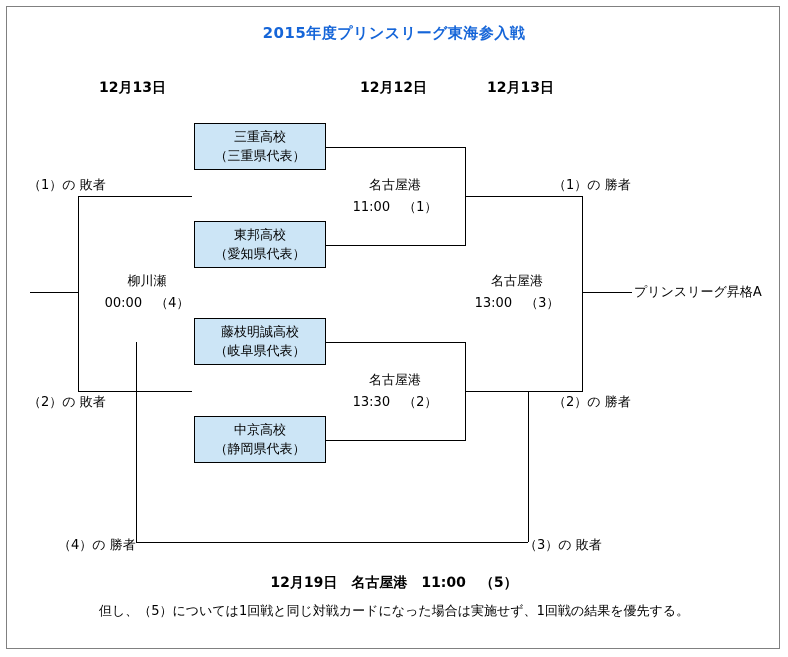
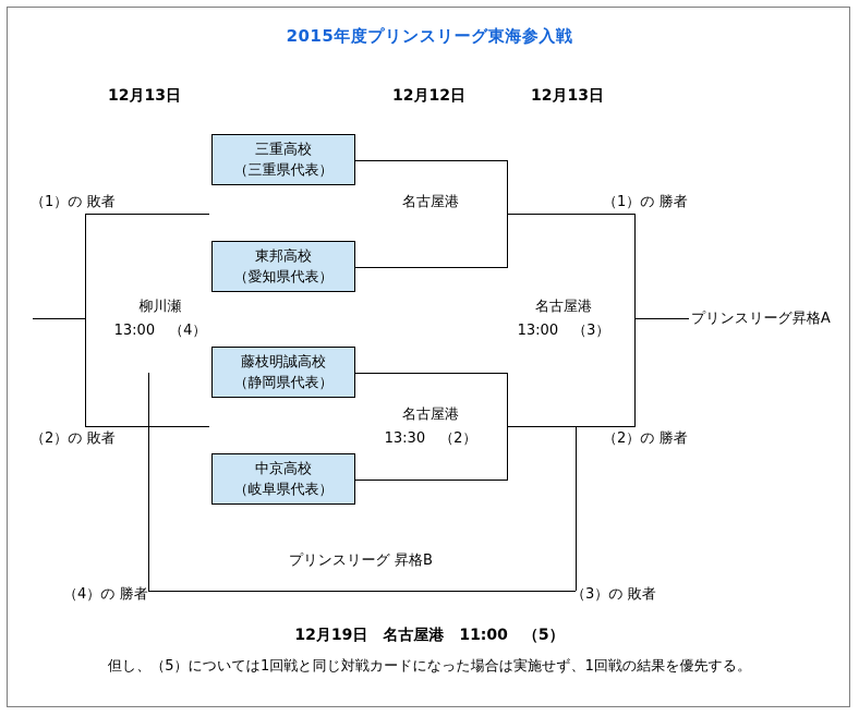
  2015年度プリンスリーグ東海参入戦
  12月13日
  12月12日
  12月13日
  三重高校
  （三重県代表）
  東邦高校
  （愛知県代表）
  藤枝明誠高校
- （岐阜県代表）
+ （静岡県代表）
  中京高校
- （静岡県代表）
+ （岐阜県代表）
  名古屋港
- 11:00 （1）
  名古屋港
  13:30 （2）
  名古屋港
  13:00 （3）
  柳川瀬
- 00:00 （4）
+ 13:00 （4）
  （1）の 敗者
  （2）の 敗者
  （1）の 勝者
  （2）の 勝者
  （4）の 勝者
  （3）の 敗者
  プリンスリーグ昇格A
+ プリンスリーグ 昇格B
  12月19日 名古屋港 11:00 （5）
  但し、（5）については1回戦と同じ対戦カードになった場合は実施せず、1回戦の結果を優先する。
